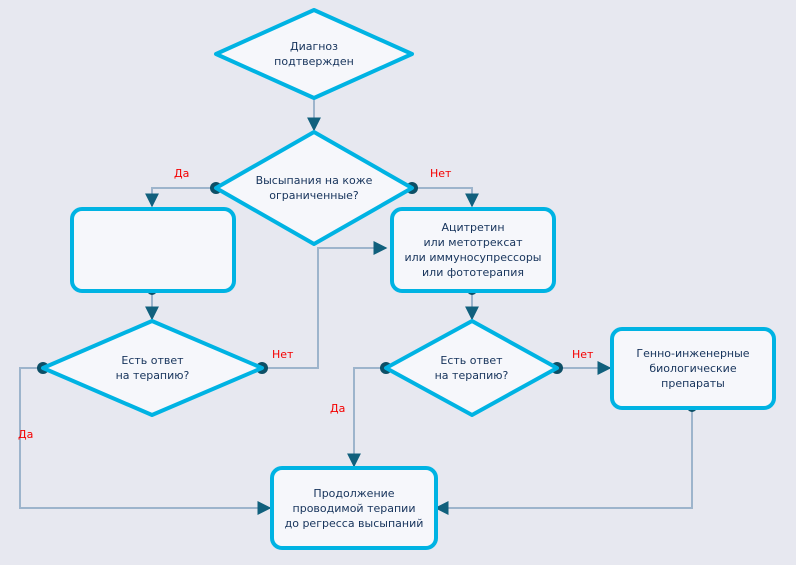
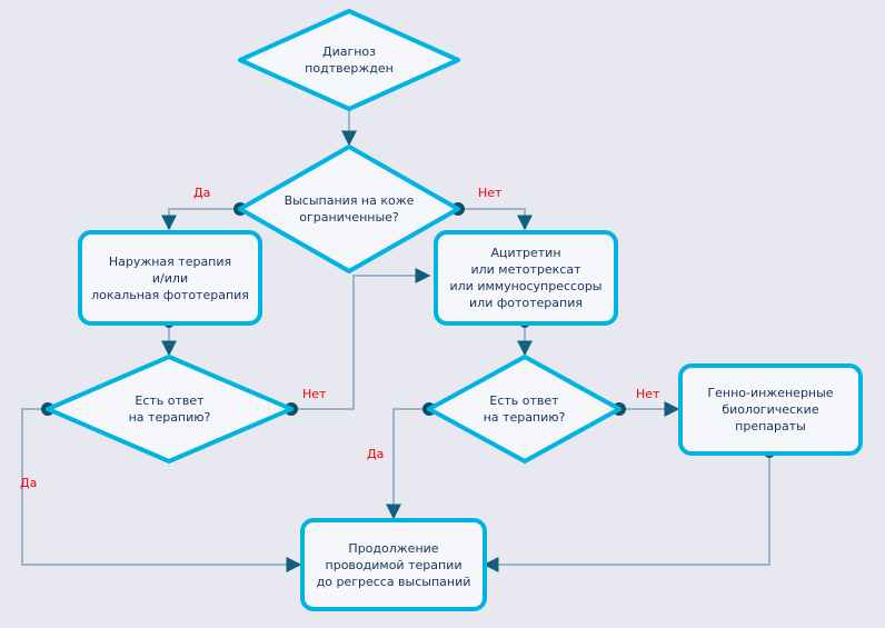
  Диагноз
  подтвержден
  Высыпания на коже
  ограниченные?
+ Наружная терапия
+ и/или
+ локальная фототерапия
  Ацитретин
  или метотрексат
  или иммуносупрессоры
  или фототерапия
  Есть ответ
  на терапию?
  Есть ответ
  на терапию?
  Генно-инженерные
  биологические
  препараты
  Продолжение
  проводимой терапии
  до регресса высыпаний
  Да
  Нет
  Нет
  Да
  Нет
  Да
